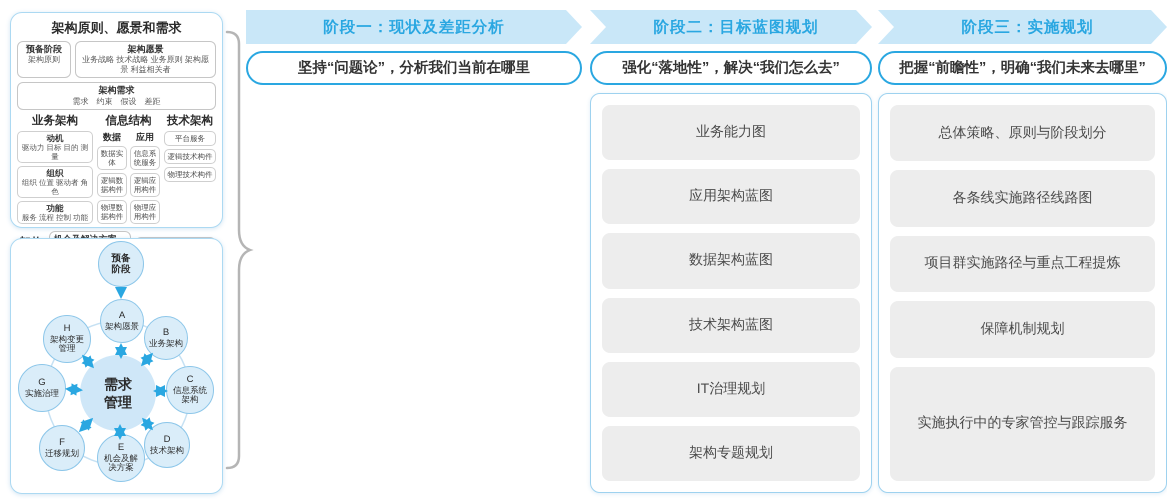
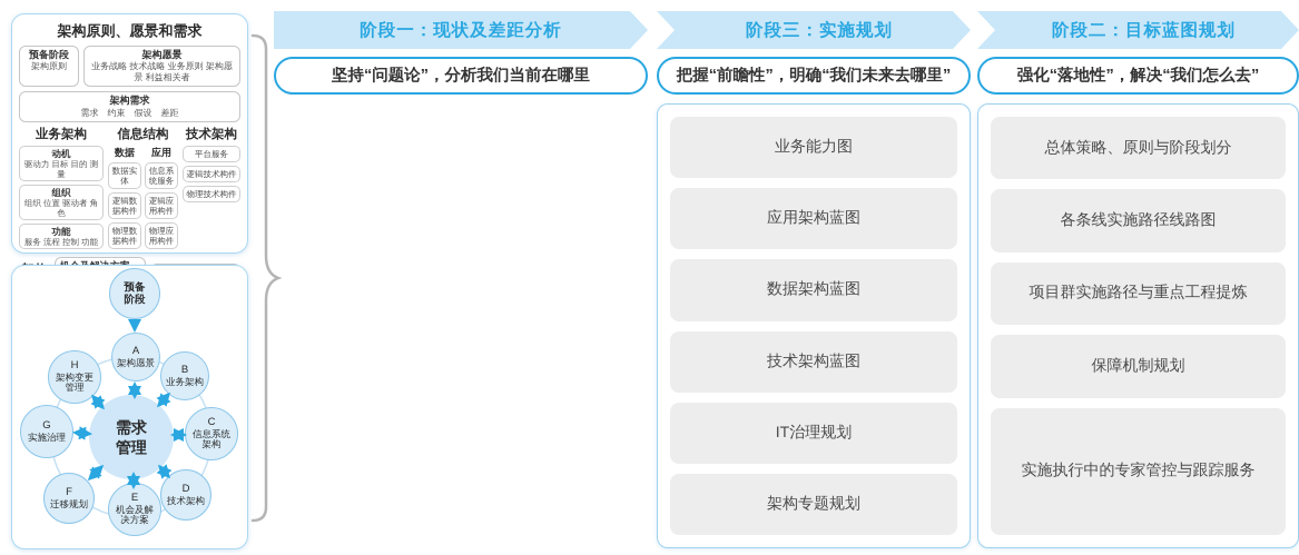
  架构原则、愿景和需求
  预备阶段
  架构原则
  架构愿景
  业务战略 技术战略 业务原则 架构愿景 利益相关者
  架构需求
  需求 约束 假设 差距
  业务架构
  动机
  驱动力 目标 目的 测量
  组织
  组织 位置 驱动者 角色
  功能
  服务 流程 控制 功能
  信息结构
  数据
  数据实体
  逻辑数据构件
  物理数据构件
  应用
  信息系统服务
  逻辑应用构件
  物理应用构件
  技术架构
  平台服务
  逻辑技术构件
  物理技术构件
  预备阶段
  A
  架构愿景
  B
  业务架构
  C
  信息系统架构
  D
  技术架构
  E
  机会及解决方案
  F
  迁移规划
  G
  实施治理
  H
  架构变更管理
  需求管理
  阶段一：现状及差距分析
  坚持“问题论”，分析我们当前在哪里
- 阶段二：目标蓝图规划
+ 阶段三：实施规划
- 强化“落地性”，解决“我们怎么去”
+ 把握“前瞻性”，明确“我们未来去哪里”
  业务能力图
  应用架构蓝图
  数据架构蓝图
  技术架构蓝图
  IT治理规划
  架构专题规划
- 阶段三：实施规划
+ 阶段二：目标蓝图规划
- 把握“前瞻性”，明确“我们未来去哪里”
+ 强化“落地性”，解决“我们怎么去”
  总体策略、原则与阶段划分
  各条线实施路径线路图
  项目群实施路径与重点工程提炼
  保障机制规划
  实施执行中的专家管控与跟踪服务
